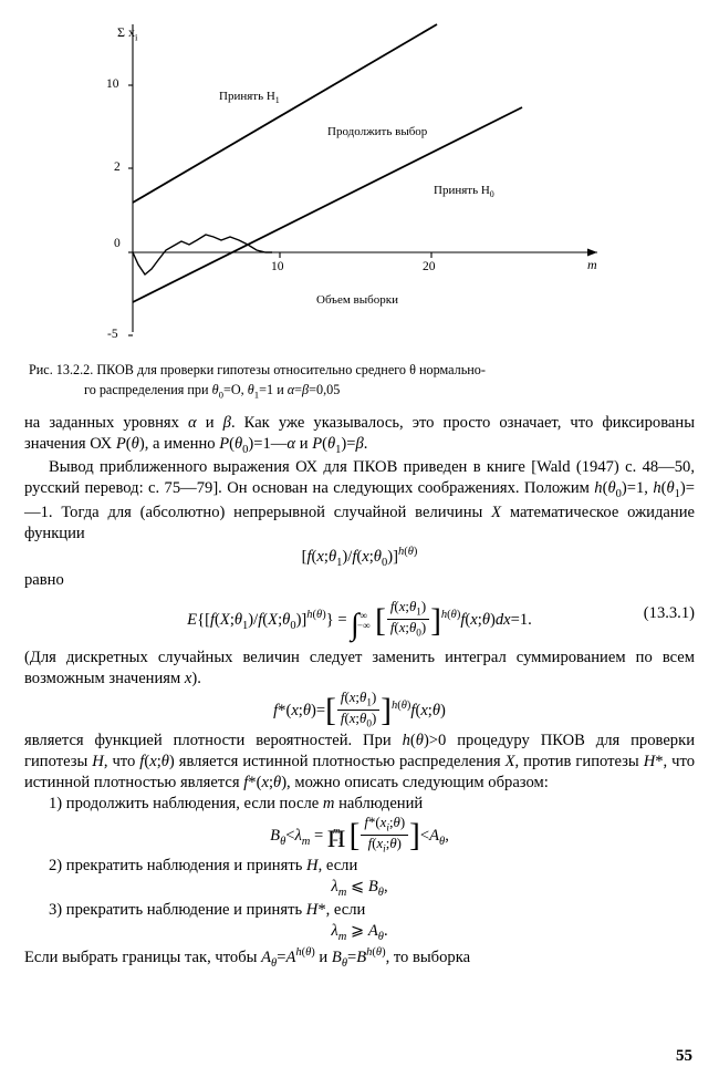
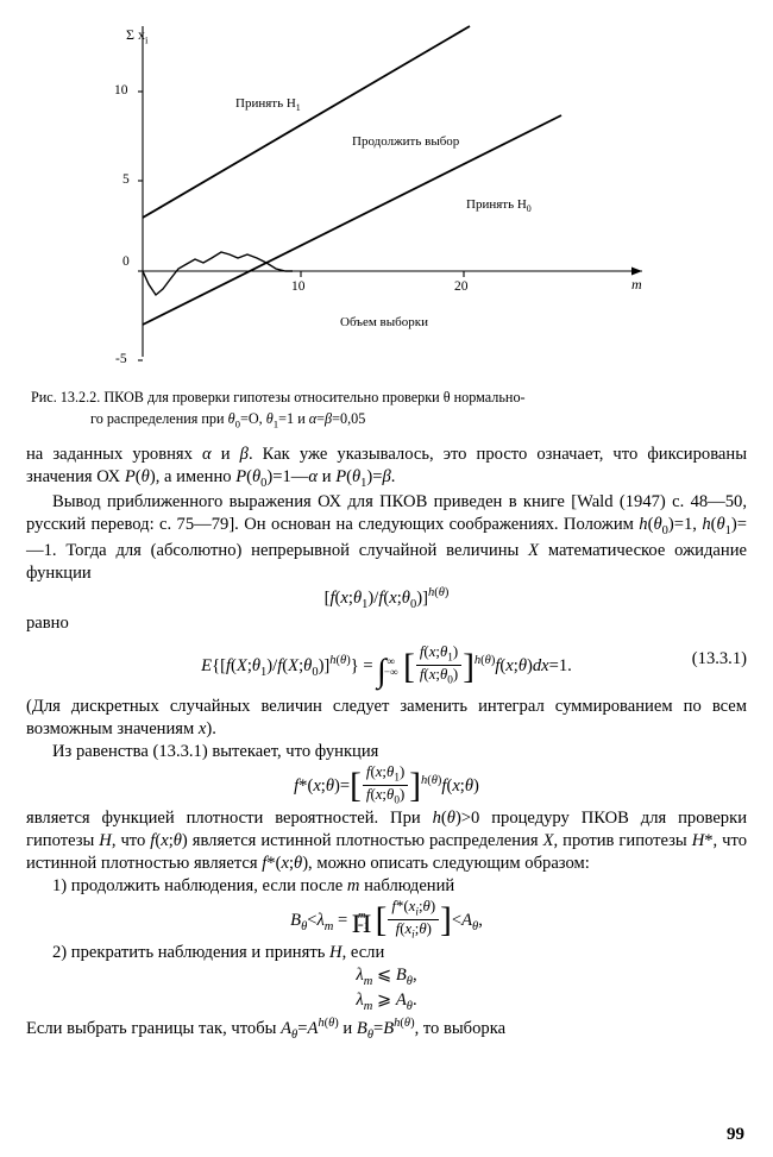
  Σ xi
  m
  10
- 2
+ 5
  0
  -5
  10
  20
  Принять H1
  Продолжить выбор
  Принять H0
  Объем выборки
- Рис. 13.2.2. ПКОВ для проверки гипотезы относительно среднего θ нормально-
+ Рис. 13.2.2. ПКОВ для проверки гипотезы относительно проверки θ нормально-
  го распределения при θ0=О, θ1=1 и α=β=0,05
  на заданных уровнях α и β. Как уже указывалось, это просто означает, что фиксированы значения ОХ P(θ), а именно P(θ0)=1—α и P(θ1)=β.
  Вывод приближенного выражения ОХ для ПКОВ приведен в книге [Wald (1947) с. 48—50, русский перевод: с. 75—79]. Он основан на следующих соображениях. Положим h(θ0)=1, h(θ1)=—1. Тогда для (абсолютно) непрерывной случайной величины X математическое ожидание функции
  [f(x;θ1)/f(x;θ0)]h(θ)
  равно
  E{[f(X;θ1)/f(X;θ0)]h(θ)} = ∫
  ∞
  −∞
  [
  f(x;θ1)
  f(x;θ0)
  ]h(θ)f(x;θ)dx=1.
  (13.3.1)
  (Для дискретных случайных величин следует заменить интеграл суммированием по всем возможным значениям x).
+ Из равенства (13.3.1) вытекает, что функция
  f*(x;θ)=[
  f(x;θ1)
  f(x;θ0)
  ]h(θ)f(x;θ)
  является функцией плотности вероятностей. При h(θ)>0 процедуру ПКОВ для проверки гипотезы H, что f(x;θ) является истинной плотностью распределения X, против гипотезы H*, что истинной плотностью является f*(x;θ), можно описать следующим образом:
  1) продолжить наблюдения, если после m наблюдений
  Bθ<λm = Π
  m
  i=1
  [
  f*(xi;θ)
  f(xi;θ)
  ]<Aθ,
  2) прекратить наблюдения и принять H, если
  λm ⩽ Bθ,
- 3) прекратить наблюдение и принять H*, если
  λm ⩾ Aθ.
  Если выбрать границы так, чтобы Aθ=Ah(θ) и Bθ=Bh(θ), то выборка
- 55
+ 99
